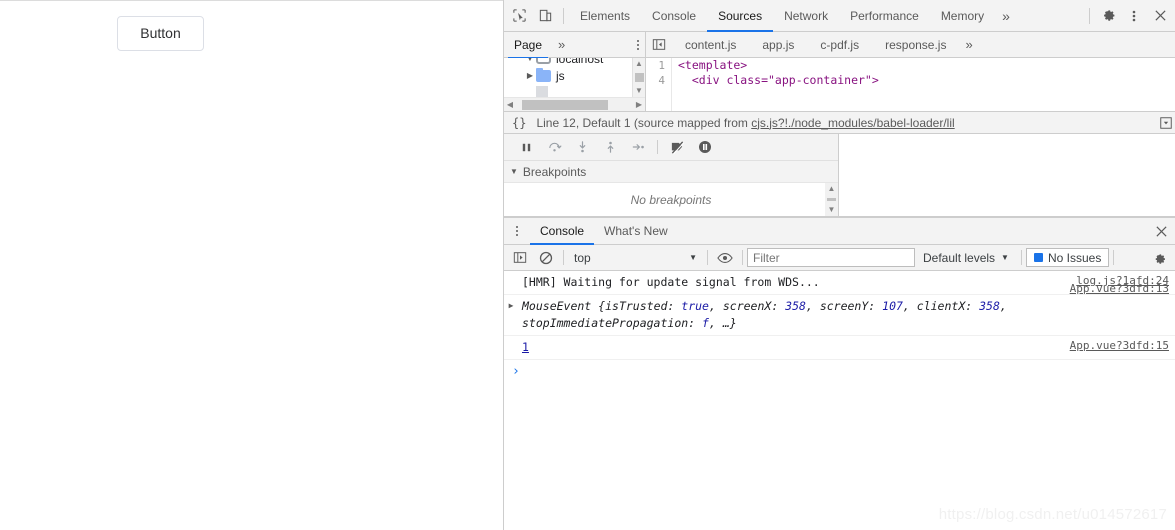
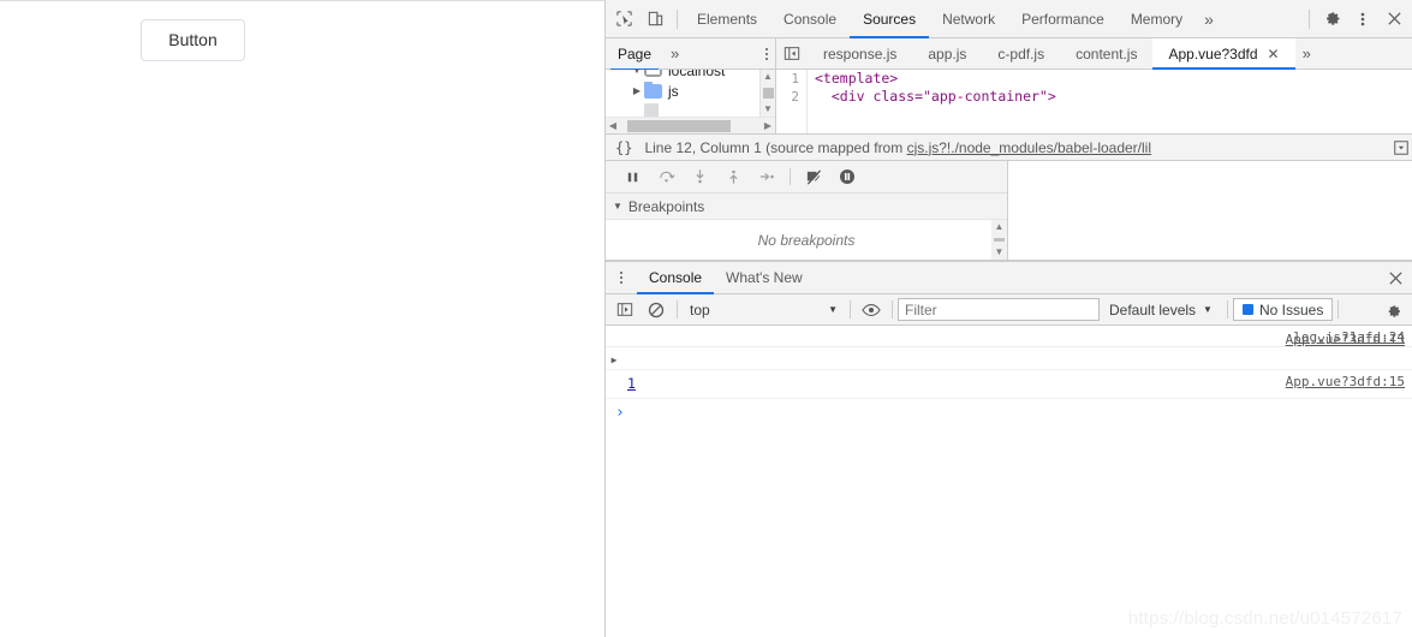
  Button
  Elements
  Console
  Sources
  Network
  Performance
  Memory
  »
  Page
  »
  ▼
  localhost
  ▶
  js
  ▲
  ▼
  ◀
  ▶
- content.js
+ response.js
  app.js
  c-pdf.js
- response.js
+ content.js
+ App.vue?3dfd
+ ✕
  »
  1
- 4
+ 2
  <template>
  <div class="app-container">
  {}
- Line 12, Default 1 (source mapped from cjs.js?!./node_modules/babel-loader/lil
+ Line 12, Column 1 (source mapped from cjs.js?!./node_modules/babel-loader/lil
  ▼
  Breakpoints
  No breakpoints
  ▲
  ▼
  Console
  What's New
  top
  ▼
  Filter
  Default levels
  ▼
  No Issues
- [HMR] Waiting for update signal from WDS...
  log.js?1afd:24
  ▶
- MouseEvent {isTrusted: true, screenX: 358, screenY: 107, clientX: 358, stopImmediatePropagation: f, …}
  App.vue?3dfd:13
  1
  App.vue?3dfd:15
  ›
